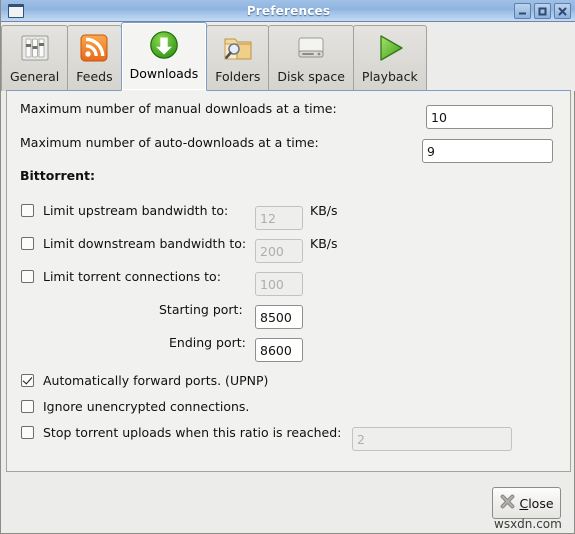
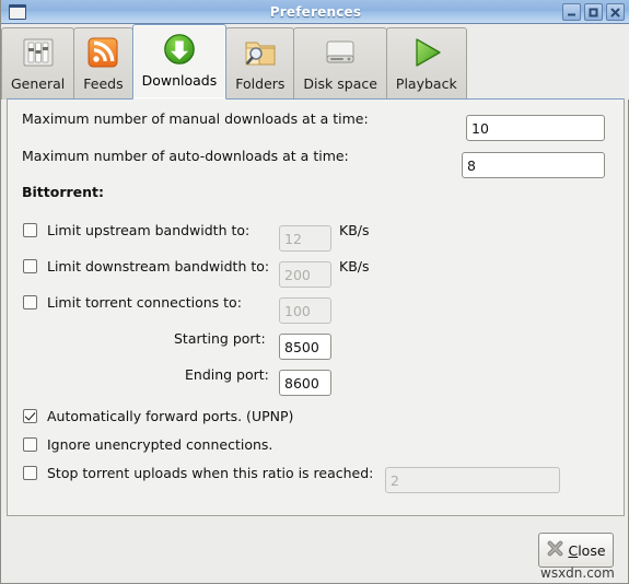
  Preferences
  General
  Feeds
  Downloads
  Folders
  Disk space
  Playback
  Maximum number of manual downloads at a time:
  10
  Maximum number of auto-downloads at a time:
- 9
+ 8
  Bittorrent:
  Limit upstream bandwidth to:
  12
  KB/s
  Limit downstream bandwidth to:
  200
  KB/s
  Limit torrent connections to:
  100
  Starting port:
  8500
  Ending port:
  8600
  Automatically forward ports. (UPNP)
  Ignore unencrypted connections.
  Stop torrent uploads when this ratio is reached:
  2
  Close
  wsxdn.com
